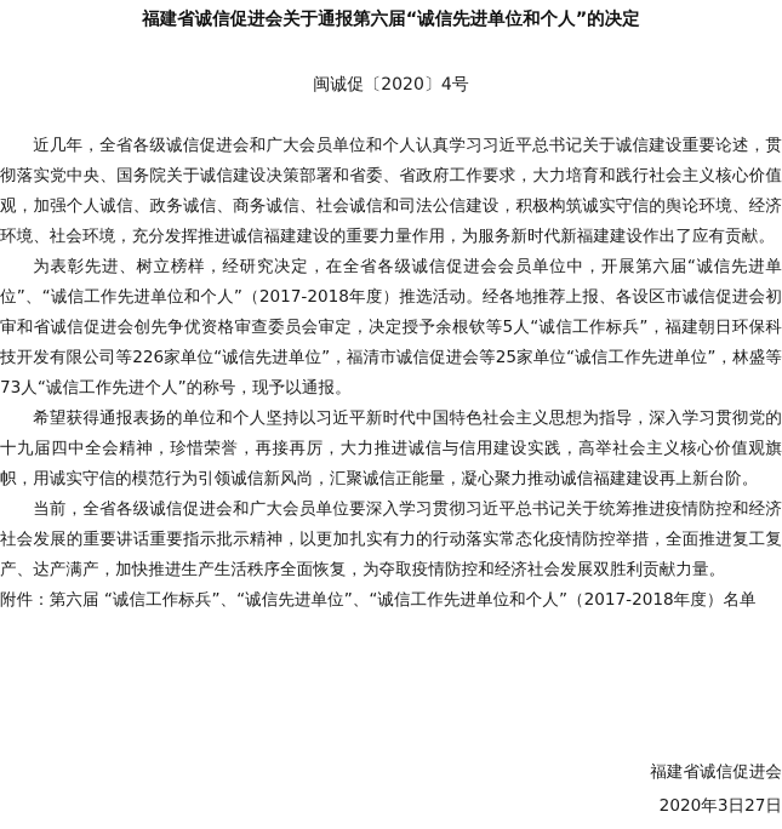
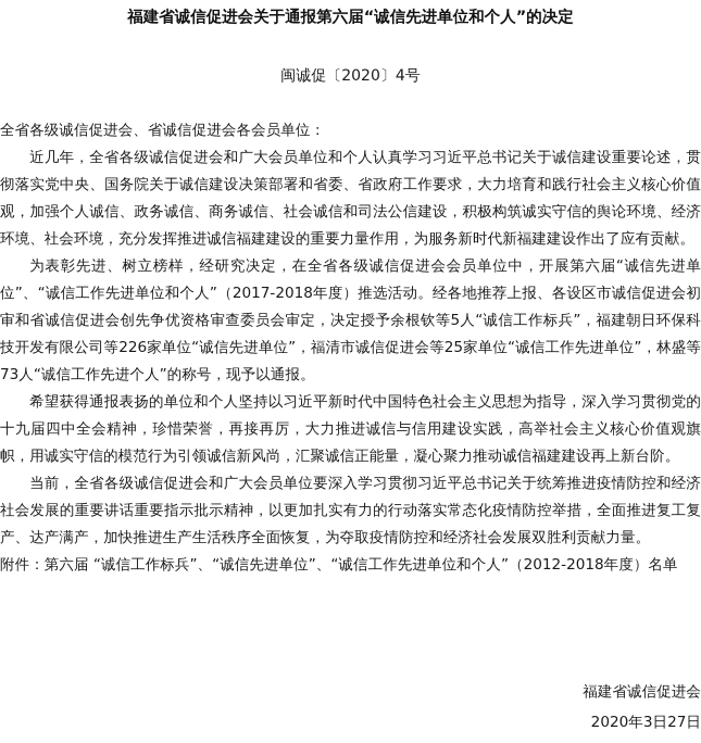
  福建省诚信促进会关于通报第六届“诚信先进单位和个人”的决定
  闽诚促〔2020〕4号
+ 全省各级诚信促进会、省诚信促进会各会员单位：
  近几年，全省各级诚信促进会和广大会员单位和个人认真学习习近平总书记关于诚信建设重要论述，贯彻落实党中央、国务院关于诚信建设决策部署和省委、省政府工作要求，大力培育和践行社会主义核心价值观，加强个人诚信、政务诚信、商务诚信、社会诚信和司法公信建设，积极构筑诚实守信的舆论环境、经济环境、社会环境，充分发挥推进诚信福建建设的重要力量作用，为服务新时代新福建建设作出了应有贡献。
  为表彰先进、树立榜样，经研究决定，在全省各级诚信促进会会员单位中，开展第六届“诚信先进单位”、“诚信工作先进单位和个人”（2017-2018年度）推选活动。经各地推荐上报、各设区市诚信促进会初审和省诚信促进会创先争优资格审查委员会审定，决定授予余根钦等5人“诚信工作标兵”，福建朝日环保科技开发有限公司等226家单位“诚信先进单位”，福清市诚信促进会等25家单位“诚信工作先进单位”，林盛等73人“诚信工作先进个人”的称号，现予以通报。
  希望获得通报表扬的单位和个人坚持以习近平新时代中国特色社会主义思想为指导，深入学习贯彻党的十九届四中全会精神，珍惜荣誉，再接再厉，大力推进诚信与信用建设实践，高举社会主义核心价值观旗帜，用诚实守信的模范行为引领诚信新风尚，汇聚诚信正能量，凝心聚力推动诚信福建建设再上新台阶。
  当前，全省各级诚信促进会和广大会员单位要深入学习贯彻习近平总书记关于统筹推进疫情防控和经济社会发展的重要讲话重要指示批示精神，以更加扎实有力的行动落实常态化疫情防控举措，全面推进复工复产、达产满产，加快推进生产生活秩序全面恢复，为夺取疫情防控和经济社会发展双胜利贡献力量。
- 附件：第六届 “诚信工作标兵”、“诚信先进单位”、“诚信工作先进单位和个人”（2017-2018年度）名单
+ 附件：第六届 “诚信工作标兵”、“诚信先进单位”、“诚信工作先进单位和个人”（2012-2018年度）名单
  福建省诚信促进会
  2020年3日27日
